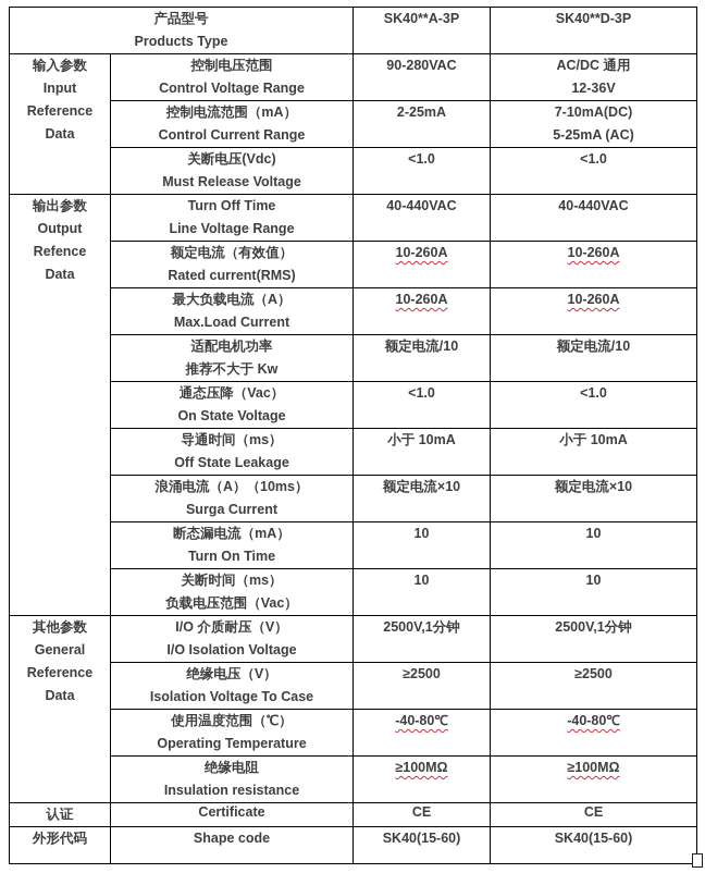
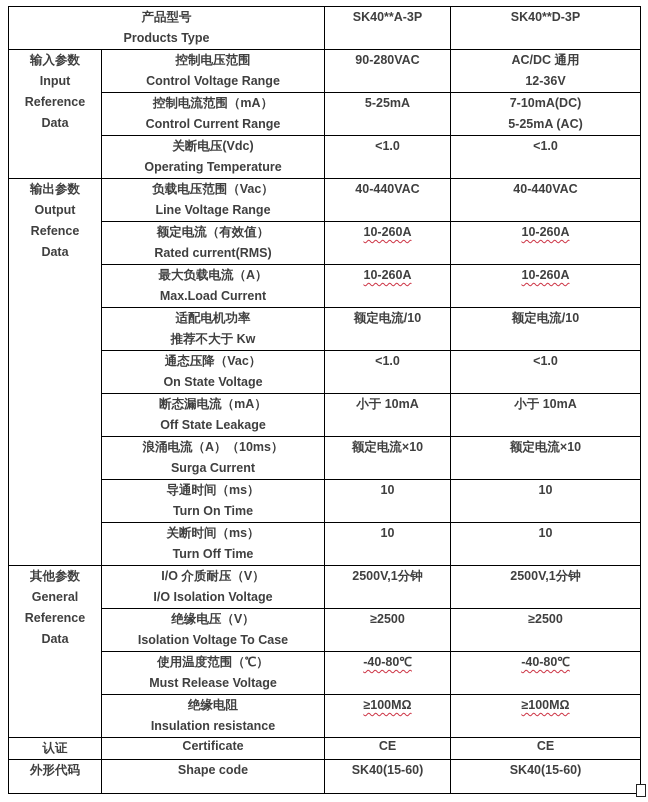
  产品型号 Products Type	SK40**A-3P	SK40**D-3P
  输入参数InputReferenceData	控制电压范围Control Voltage Range	90-280VAC	AC/DC 通用12-36V
- 控制电流范围（mA）Control Current Range	2-25mA	7-10mA(DC)5-25mA (AC)
+ 控制电流范围（mA）Control Current Range	5-25mA	7-10mA(DC)5-25mA (AC)
- 关断电压(Vdc)Must Release Voltage	<1.0	<1.0
+ 关断电压(Vdc)Operating Temperature	<1.0	<1.0
- 输出参数OutputRefenceData	Turn Off TimeLine Voltage Range	40-440VAC	40-440VAC
+ 输出参数OutputRefenceData	负载电压范围（Vac）Line Voltage Range	40-440VAC	40-440VAC
  额定电流（有效值）Rated current(RMS)	10-260A	10-260A
  最大负载电流（A）Max.Load Current	10-260A	10-260A
  适配电机功率推荐不大于 Kw	额定电流/10	额定电流/10
  通态压降（Vac）On State Voltage	<1.0	<1.0
- 导通时间（ms）Off State Leakage	小于 10mA	小于 10mA
+ 断态漏电流（mA）Off State Leakage	小于 10mA	小于 10mA
  浪涌电流（A）（10ms）Surga Current	额定电流×10	额定电流×10
- 断态漏电流（mA）Turn On Time	10	10
+ 导通时间（ms）Turn On Time	10	10
- 关断时间（ms）负载电压范围（Vac）	10	10
+ 关断时间（ms）Turn Off Time	10	10
  其他参数GeneralReferenceData	I/O 介质耐压（V）I/O Isolation Voltage	2500V,1分钟	2500V,1分钟
  绝缘电压（V）Isolation Voltage To Case	≥2500	≥2500
- 使用温度范围（℃）Operating Temperature	-40-80℃	-40-80℃
+ 使用温度范围（℃）Must Release Voltage	-40-80℃	-40-80℃
  绝缘电阻Insulation resistance	≥100MΩ	≥100MΩ
  认证	Certificate	CE	CE
  外形代码	Shape code	SK40(15-60)	SK40(15-60)
